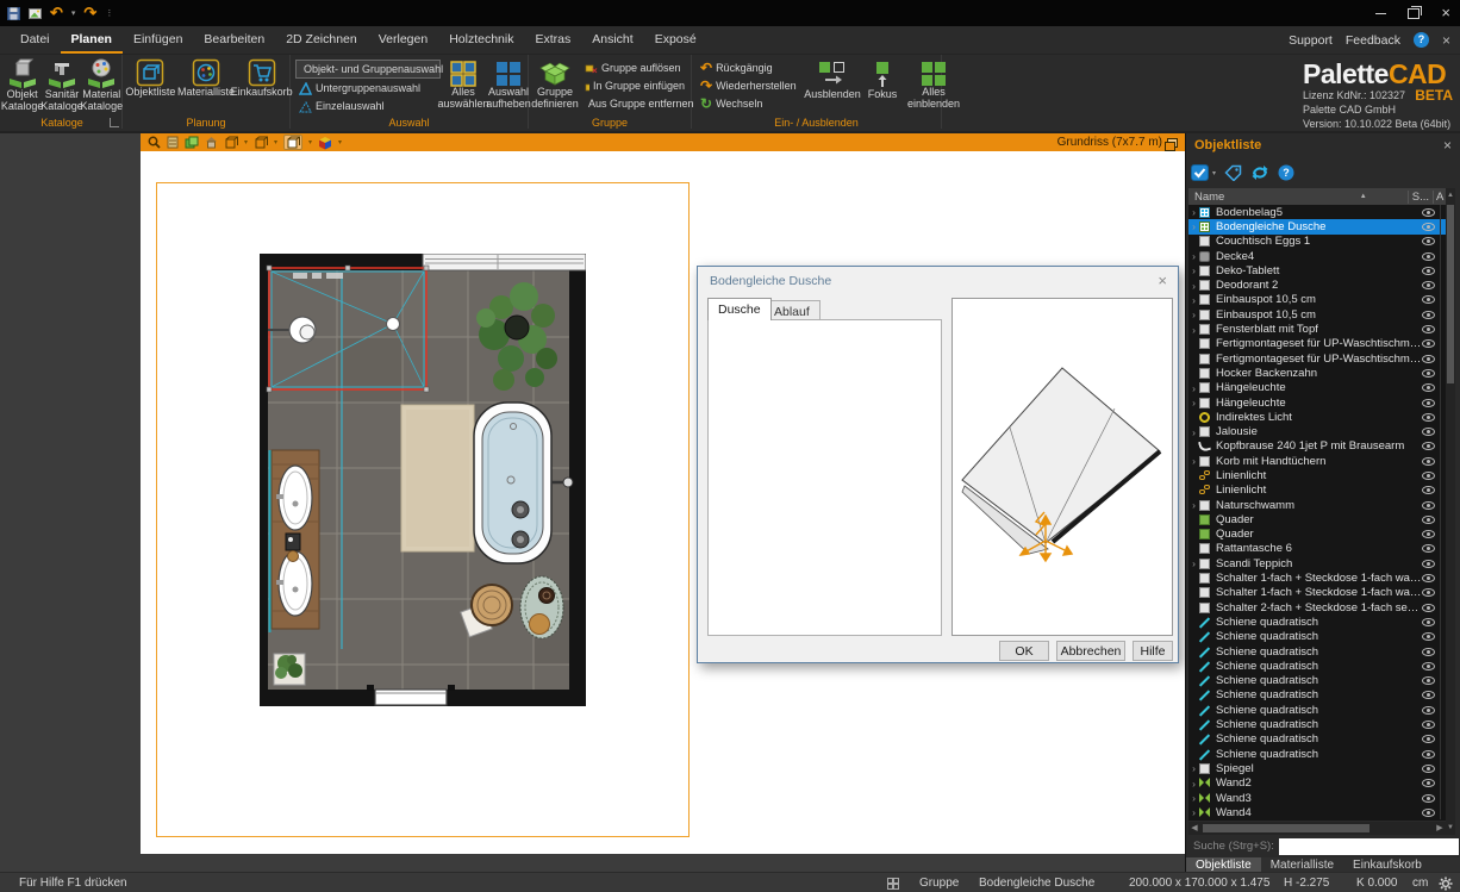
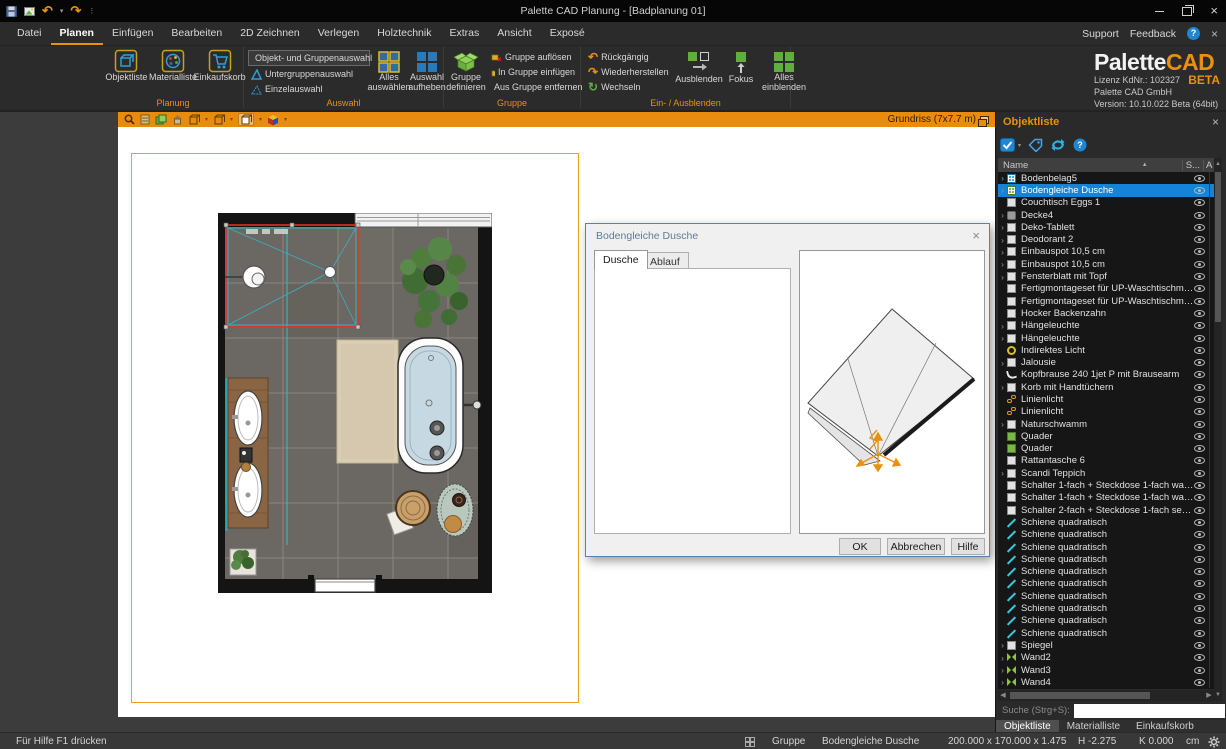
  ↶
  ↷
+ Palette CAD Planung - [Badplanung 01]
  ×
  Datei
  Planen
  Einfügen
  Bearbeiten
  2D Zeichnen
  Verlegen
  Holztechnik
  Extras
  Ansicht
  Exposé
  Support
  Feedback
  ?
  ×
- Objekt Kataloge
- Sanitär Kataloge
- Material Kataloge
- Kataloge
  Objektliste
  Materialliste
  Einkaufskorb
  Planung
  Objekt- und Gruppenauswahl
  Untergruppenauswahl
  Einzelauswahl
  Alles auswählen
  Auswahl aufheben
  Auswahl
  Gruppe definieren
  ×
  Gruppe auflösen
  In Gruppe einfügen
  Aus Gruppe entfernen
  Gruppe
  ↶
  Rückgängig
  ↷
  Wiederherstellen
  ↻
  Wechseln
  Ausblenden
  Fokus
  Alles einblenden
  Ein- / Ausblenden
  PaletteCAD
  Lizenz KdNr.: 102327
  BETA
  Palette CAD GmbH
  Version: 10.10.022 Beta (64bit)
  Grundriss (7x7.7 m)
  Bodengleiche Dusche
  ×
  Dusche
  Ablauf
  OK
  Abbrechen
  Hilfe
  Objektliste
  ×
  ?
  Name
  S...
  A
  ›
  Bodenbelag5
  ›
  Bodengleiche Dusche
  Couchtisch Eggs 1
  ›
  Decke4
  ›
  Deko-Tablett
  ›
  Deodorant 2
  ›
  Einbauspot 10,5 cm
  ›
  Einbauspot 10,5 cm
  ›
  Fensterblatt mit Topf
  Fertigmontageset für UP-Waschtischmis
  Fertigmontageset für UP-Waschtischmis
  Hocker Backenzahn
  ›
  Hängeleuchte
  ›
  Hängeleuchte
  Indirektes Licht
  ›
  Jalousie
  Kopfbrause 240 1jet P mit Brausearm
  ›
  Korb mit Handtüchern
  Linienlicht
  Linienlicht
  ›
  Naturschwamm
  Quader
  Quader
  Rattantasche 6
  ›
  Scandi Teppich
  Schalter 1-fach + Steckdose 1-fach waag
  Schalter 1-fach + Steckdose 1-fach waag
  Schalter 2-fach + Steckdose 1-fach senk
  Schiene quadratisch
  Schiene quadratisch
  Schiene quadratisch
  Schiene quadratisch
  Schiene quadratisch
  Schiene quadratisch
  Schiene quadratisch
  Schiene quadratisch
  Schiene quadratisch
  Schiene quadratisch
  ›
  Spiegel
  ›
  Wand2
  ›
  Wand3
  ›
  Wand4
  Suche (Strg+S):
  Objektliste
  Materialliste
  Einkaufskorb
  Für Hilfe F1 drücken
  Gruppe
  Bodengleiche Dusche
  200.000 x 170.000 x 1.475
  H -2.275
  K 0.000
  cm
